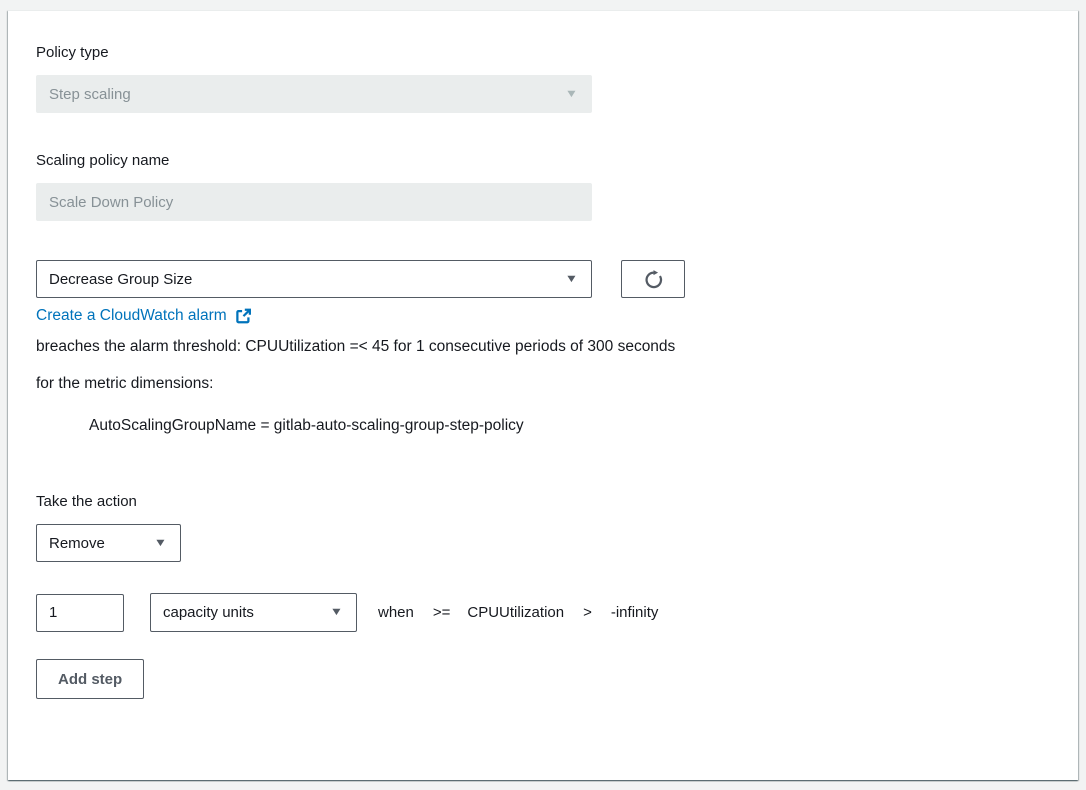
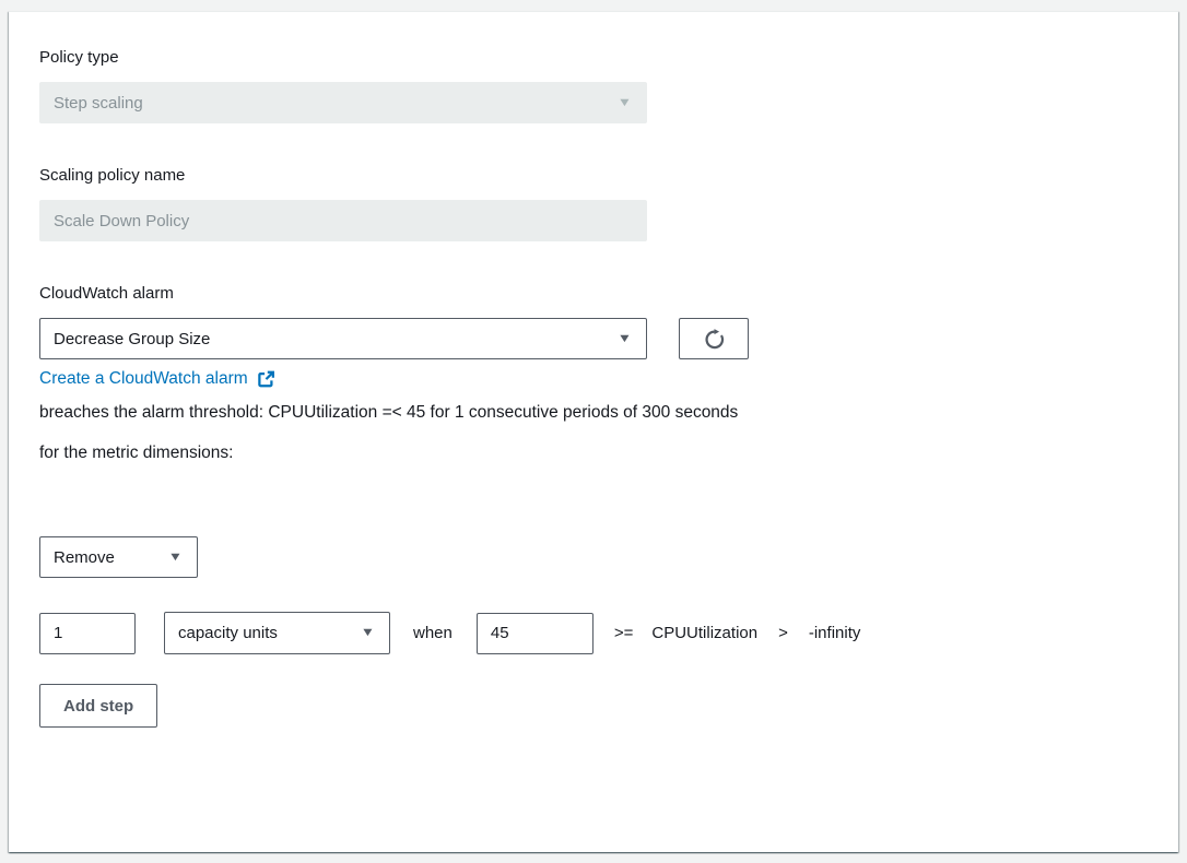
  Policy type
  Step scaling
  ▼
  Scaling policy name
  Scale Down Policy
+ CloudWatch alarm
  Decrease Group Size
  ▼
  Create a CloudWatch alarm
  breaches the alarm threshold: CPUUtilization =< 45 for 1 consecutive periods of 300 seconds for the metric dimensions:
- AutoScalingGroupName = gitlab-auto-scaling-group-step-policy
- Take the action
  Remove
  ▼
  1
  capacity units
  ▼
  when
+ 45
  >=
  CPUUtilization
  >
  -infinity
  Add step
